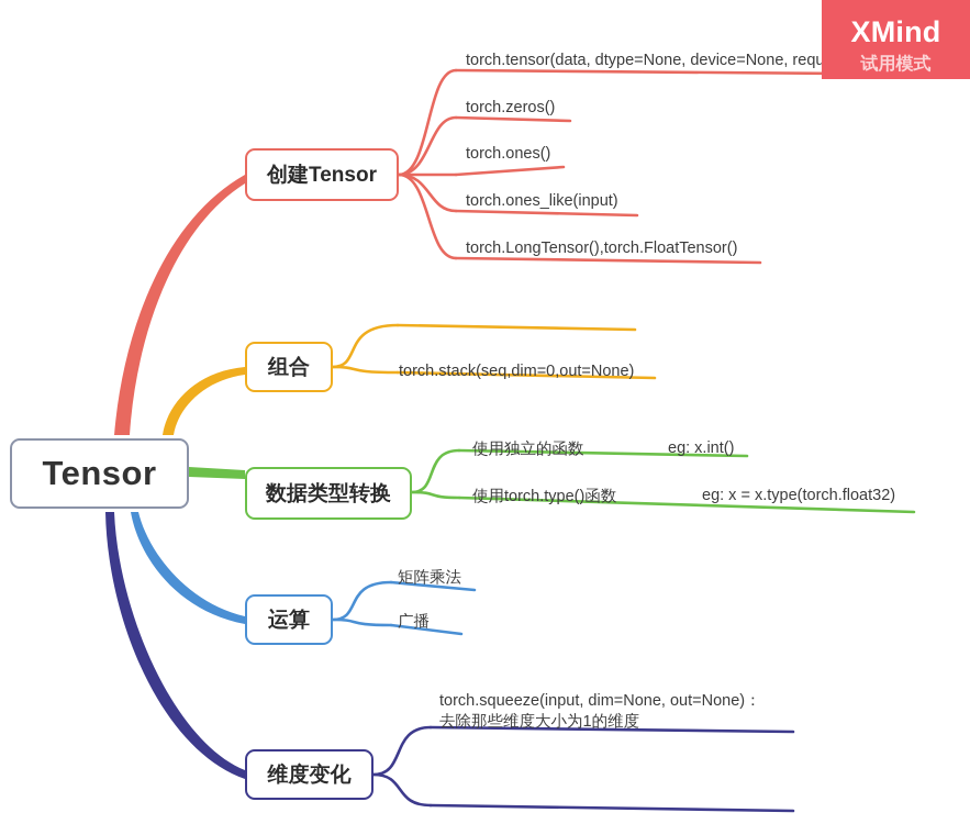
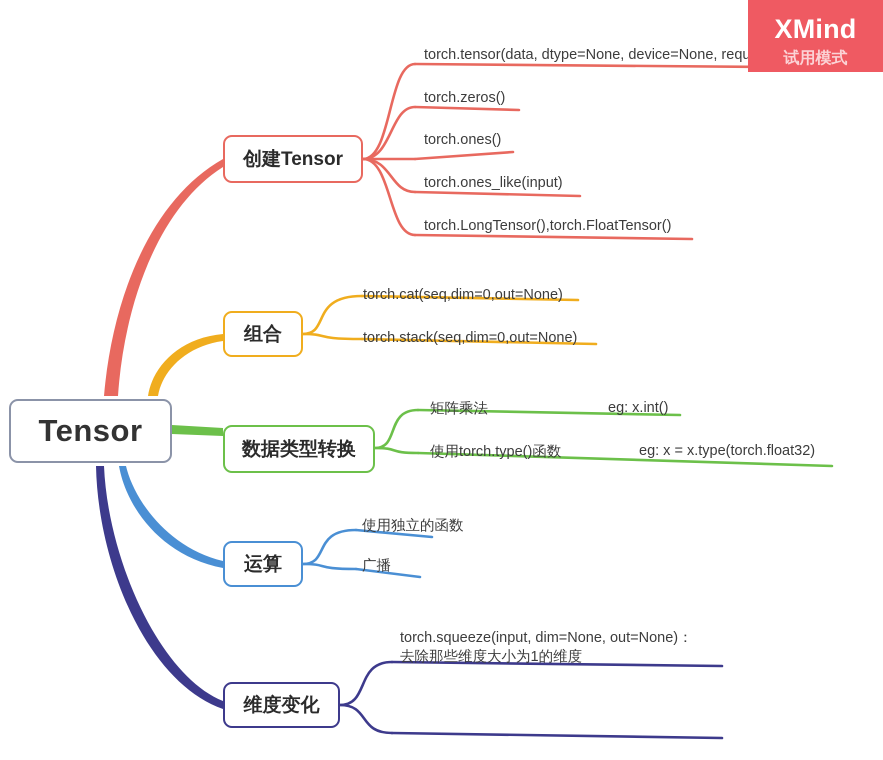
  Tensor
  创建Tensor
  组合
  数据类型转换
  运算
  维度变化
  torch.tensor(data, dtype=None, device=None, requ
  torch.zeros()
  torch.ones()
  torch.ones_like(input)
  torch.LongTensor(),torch.FloatTensor()
+ torch.cat(seq,dim=0,out=None)
  torch.stack(seq,dim=0,out=None)
- 使用独立的函数
+ 矩阵乘法
  eg: x.int()
  使用torch.type()函数
  eg: x = x.type(torch.float32)
- 矩阵乘法
+ 使用独立的函数
  广播
  torch.squeeze(input, dim=None, out=None)：去除那些维度大小为1的维度
  XMind
  试用模式
